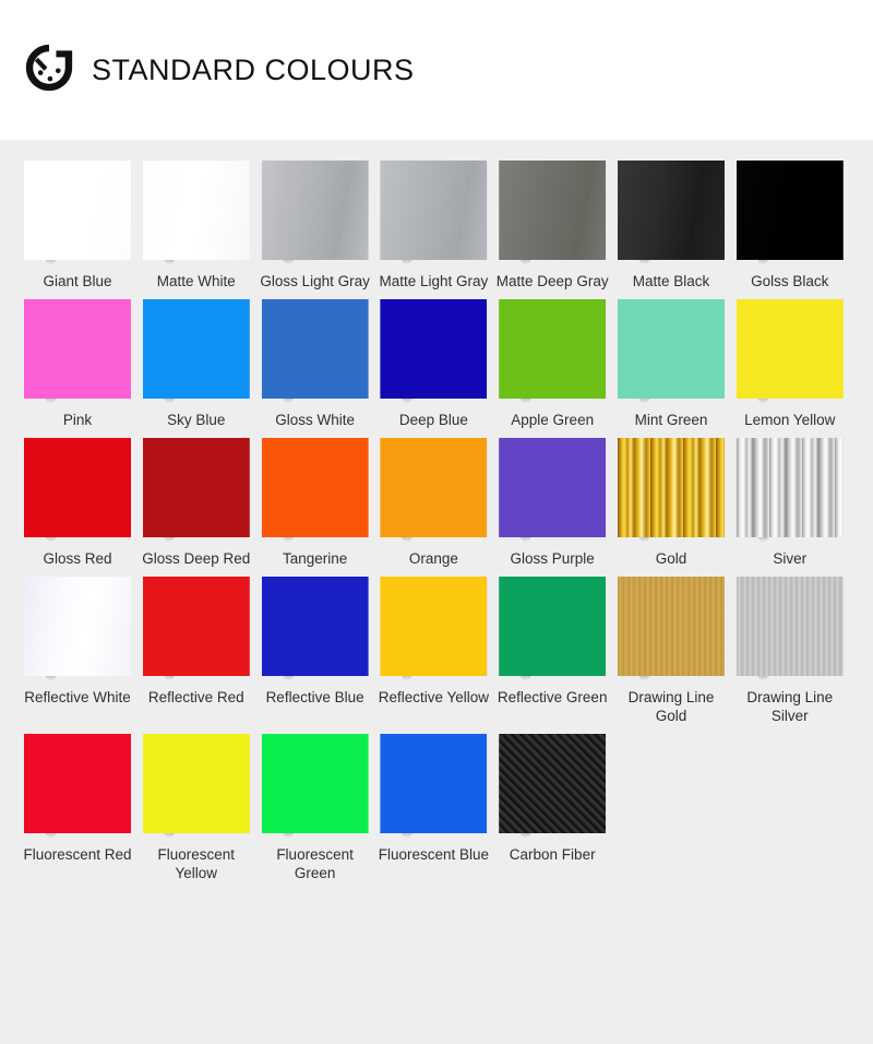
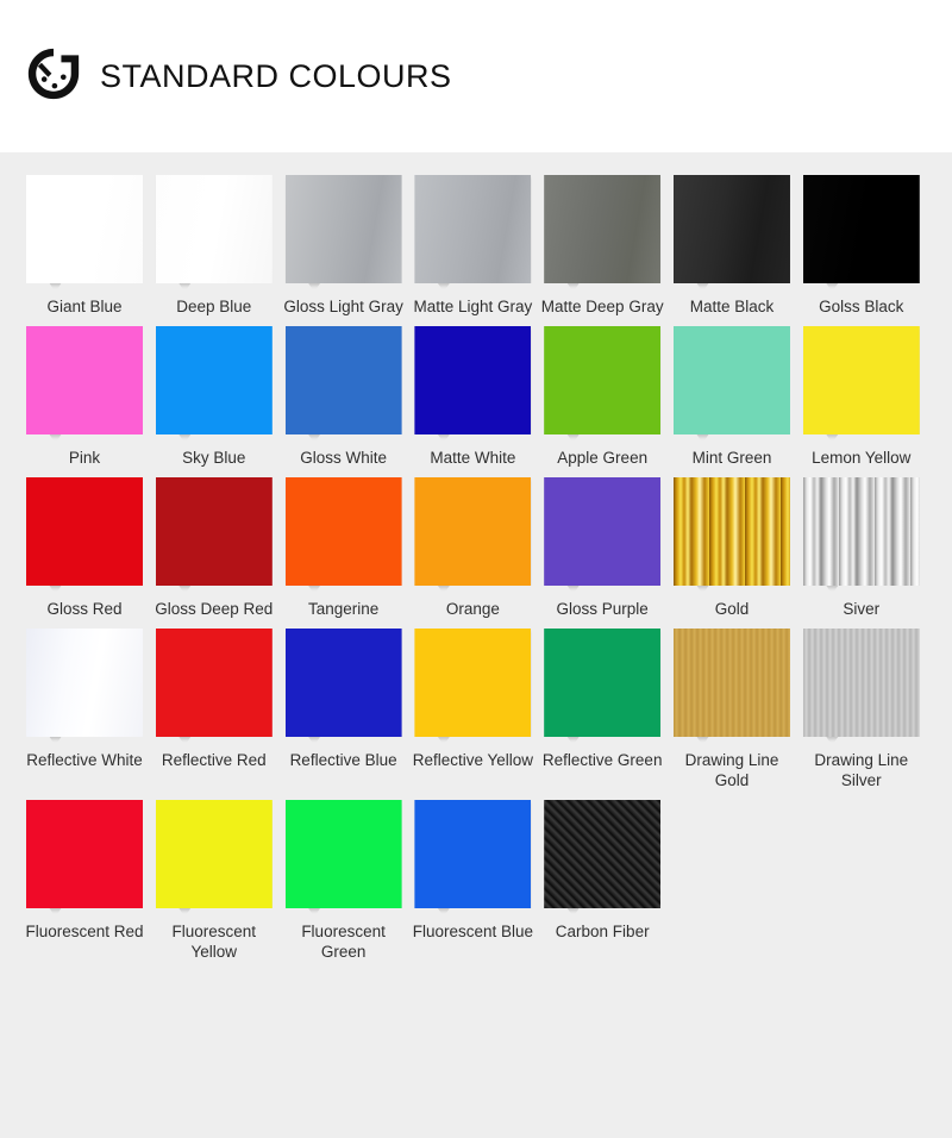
  STANDARD COLOURS
  Giant Blue
- Matte White
+ Deep Blue
  Gloss Light Gray
  Matte Light Gray
  Matte Deep Gray
  Matte Black
  Golss Black
  Pink
  Sky Blue
  Gloss White
- Deep Blue
+ Matte White
  Apple Green
  Mint Green
  Lemon Yellow
  Gloss Red
  Gloss Deep Red
  Tangerine
  Orange
  Gloss Purple
  Gold
  Siver
  Reflective White
  Reflective Red
  Reflective Blue
  Reflective Yellow
  Reflective Green
  Drawing Line Gold
  Drawing Line Silver
  Fluorescent Red
  Fluorescent Yellow
  Fluorescent Green
  Fluorescent Blue
  Carbon Fiber
